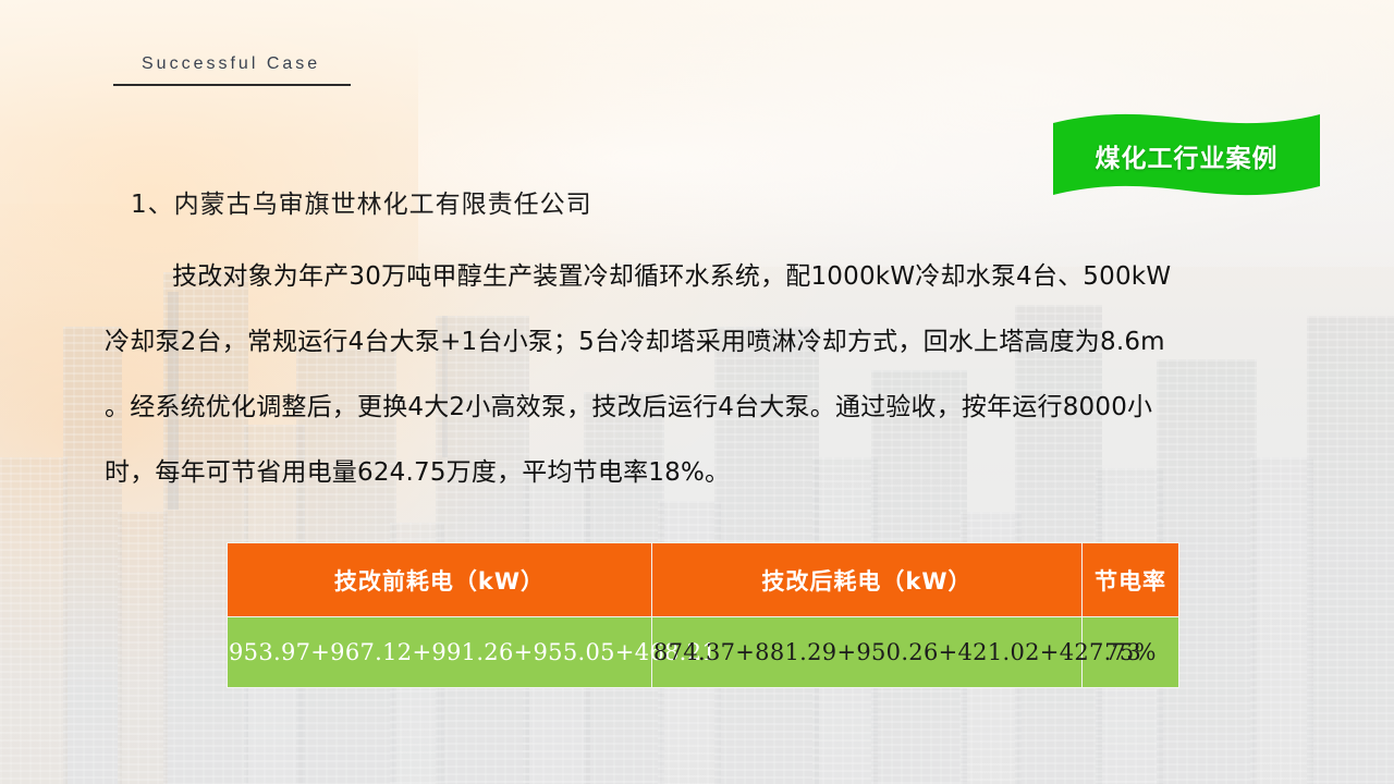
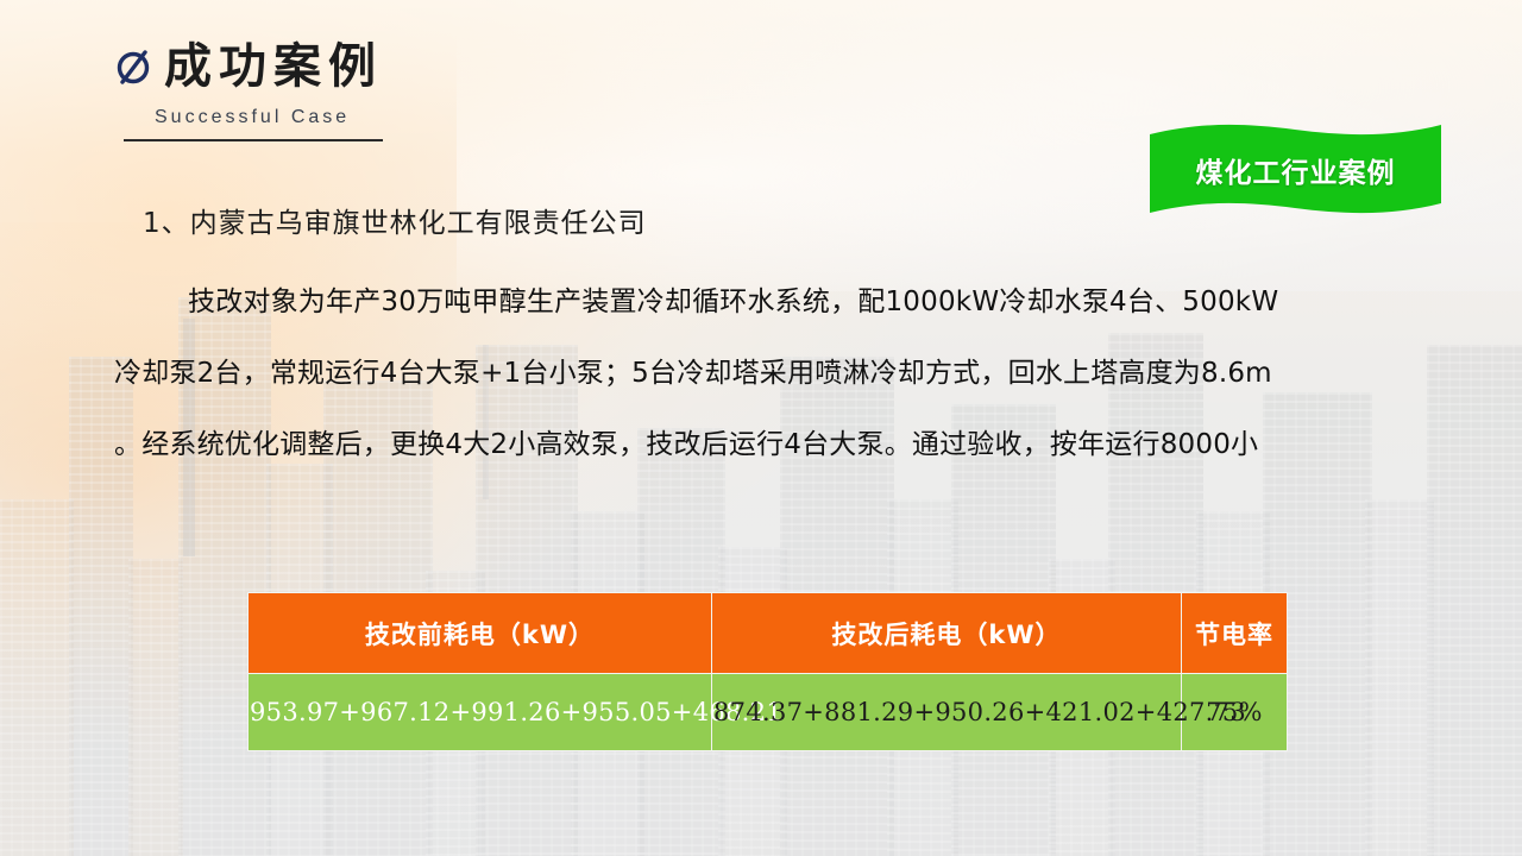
+ 成功案例
  Successful Case
  煤化工行业案例
  1、内蒙古乌审旗世林化工有限责任公司
  技改对象为年产30万吨甲醇生产装置冷却循环水系统，配1000kW冷却水泵4台、500kW
  冷却泵2台，常规运行4台大泵+1台小泵；5台冷却塔采用喷淋冷却方式，回水上塔高度为8.6m
  。经系统优化调整后，更换4大2小高效泵，技改后运行4台大泵。通过验收，按年运行8000小
- 时，每年可节省用电量624.75万度，平均节电率18%。
  技改前耗电（kW）	技改后耗电（kW）	节电率
  953.97+967.12+991.26+955.05+4	874.37+881.29+950.26+421.02+427	75%
